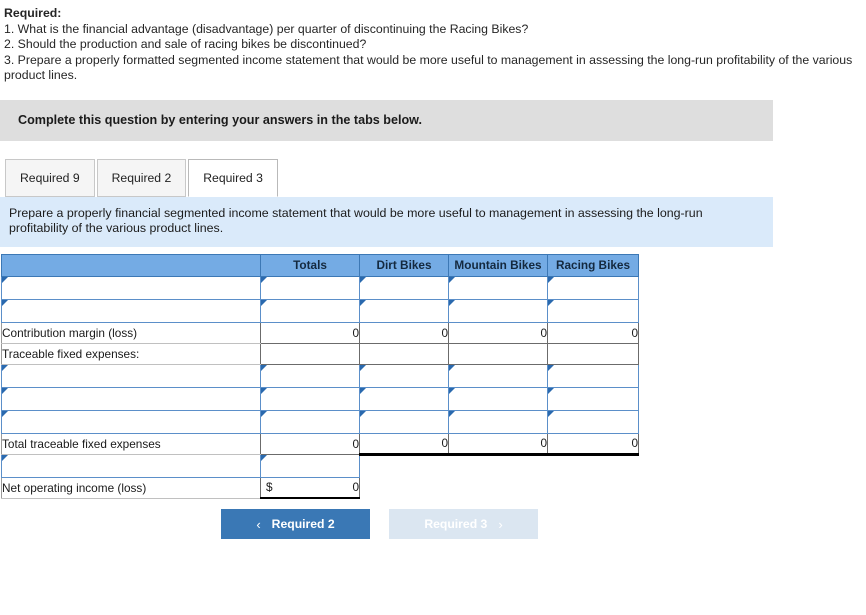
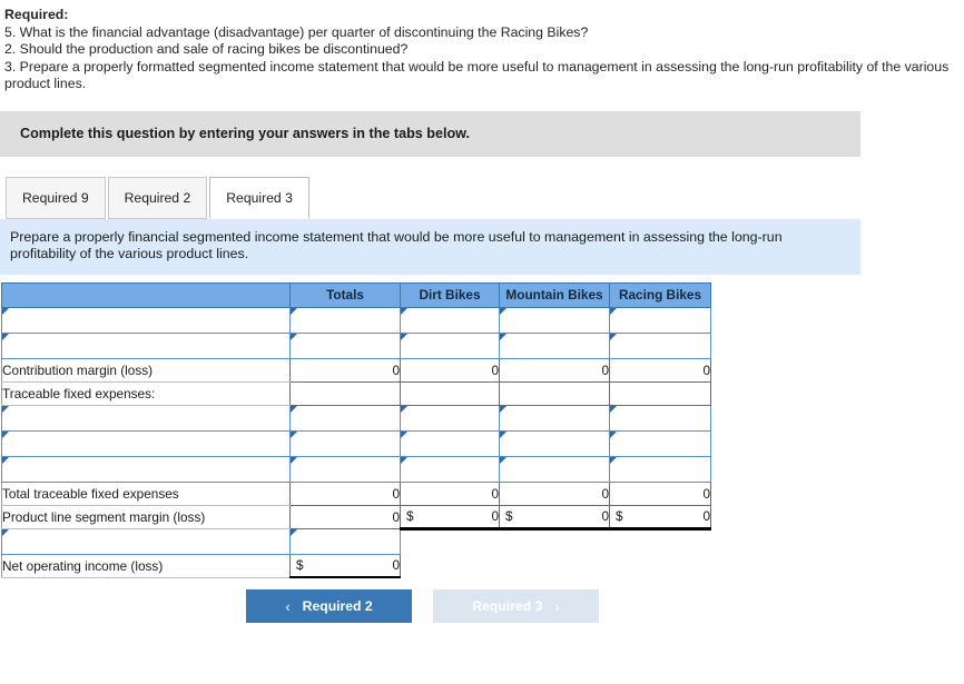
  Required:
- 1. What is the financial advantage (disadvantage) per quarter of discontinuing the Racing Bikes?
+ 5. What is the financial advantage (disadvantage) per quarter of discontinuing the Racing Bikes?
  2. Should the production and sale of racing bikes be discontinued?
  3. Prepare a properly formatted segmented income statement that would be more useful to management in assessing the long-run profitability of the various product lines.
  Complete this question by entering your answers in the tabs below.
  Required 9
  Required 2
  Required 3
  Prepare a properly financial segmented income statement that would be more useful to management in assessing the long-run profitability of the various product lines.
  	Totals	Dirt Bikes	Mountain Bikes	Racing Bikes
  Contribution margin (loss)	0	0	0	0
  Traceable fixed expenses:
  Total traceable fixed expenses	0	0	0	0
+ Product line segment margin (loss)	0	$ 0	$ 0	$ 0
  Net operating income (loss)	$ 0
  ‹
  Required 2
  Required 3
  ›
